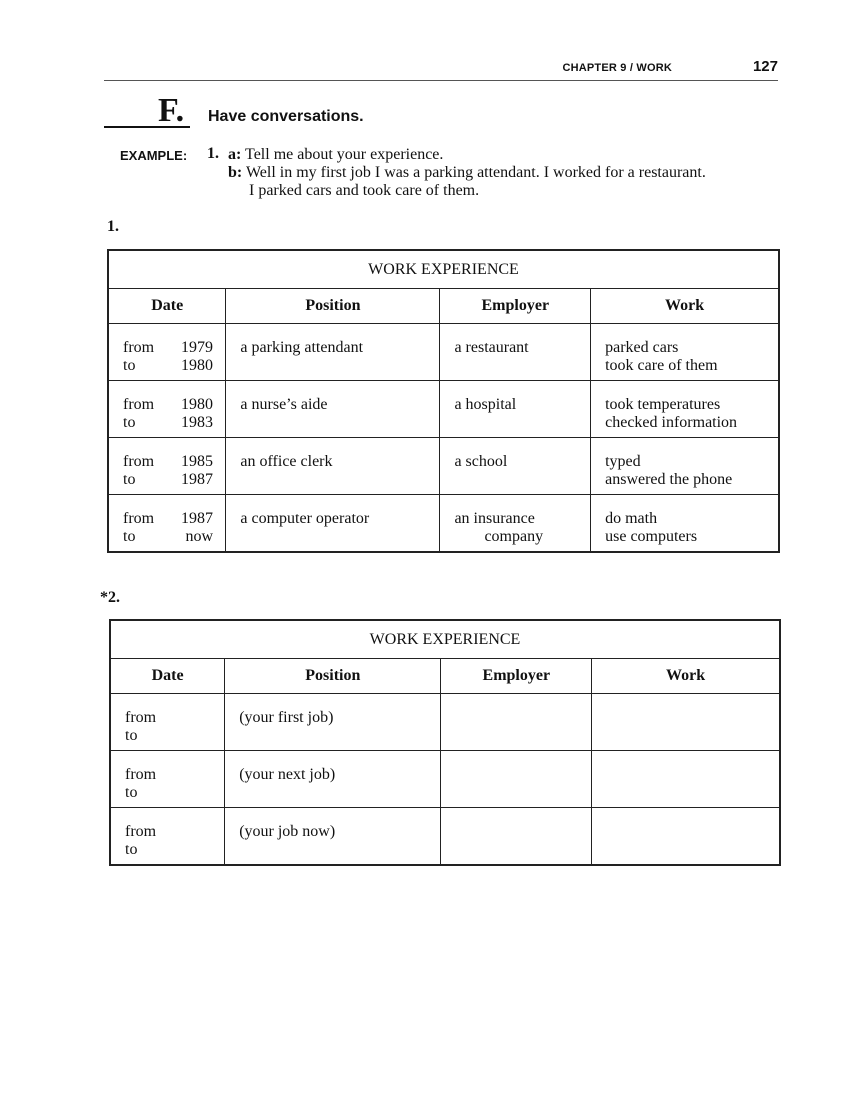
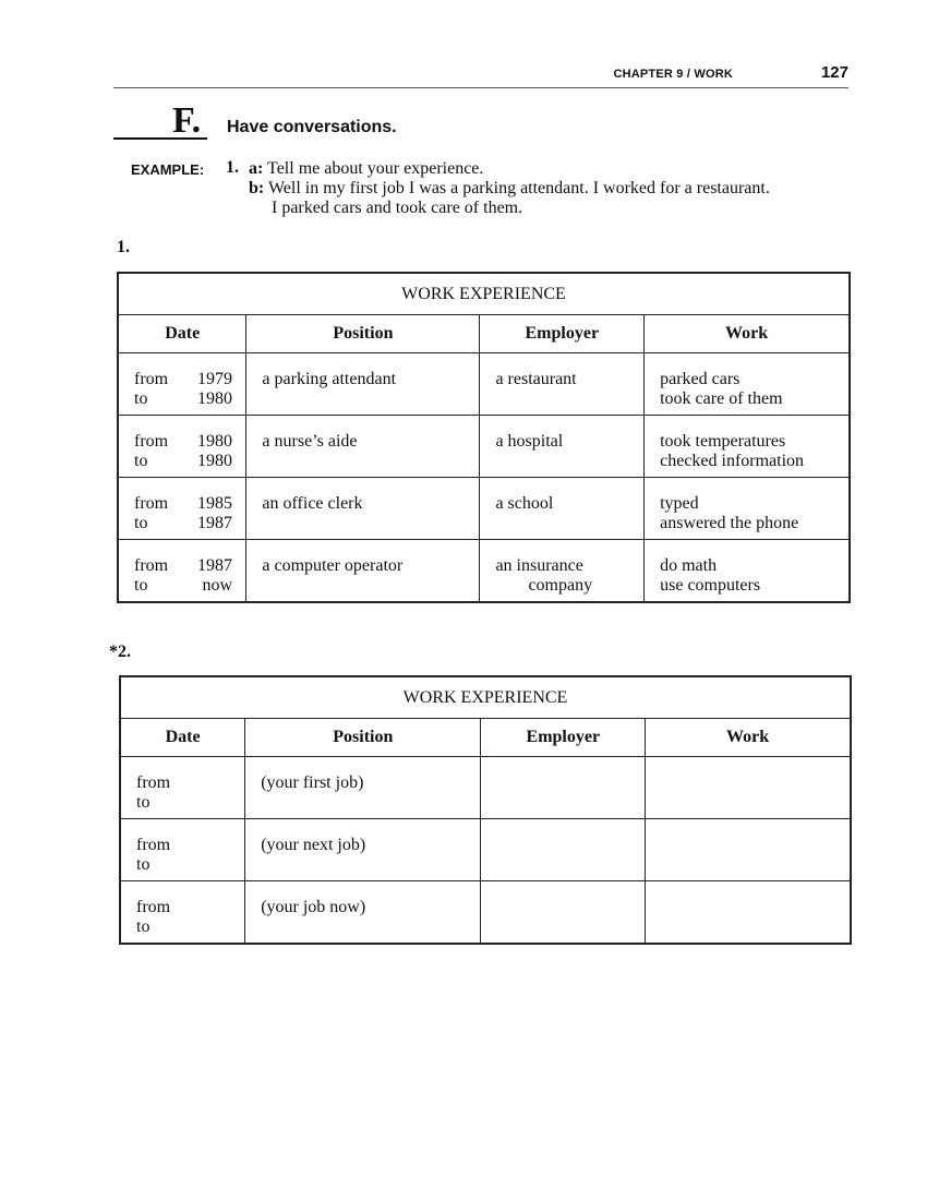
  CHAPTER 9 / WORK
  127
  F.
  Have conversations.
  EXAMPLE:
  1.
  a: Tell me about your experience.
  b: Well in my first job I was a parking attendant. I worked for a restaurant.
  I parked cars and took care of them.
  1.
  WORK EXPERIENCE
  Date	Position	Employer	Work
  from 1979 to 1980	a parking attendant	a restaurant	parked carstook care of them
- from 1980 to 1983	a nurse’s aide	a hospital	took temperatureschecked information
+ from 1980 to 1980	a nurse’s aide	a hospital	took temperatureschecked information
  from 1985 to 1987	an office clerk	a school	typedanswered the phone
  from 1987 to now	a computer operator	an insurancecompany	do mathuse computers
  *2.
  WORK EXPERIENCE
  Date	Position	Employer	Work
  fromto	(your first job)
  fromto	(your next job)
  fromto	(your job now)
